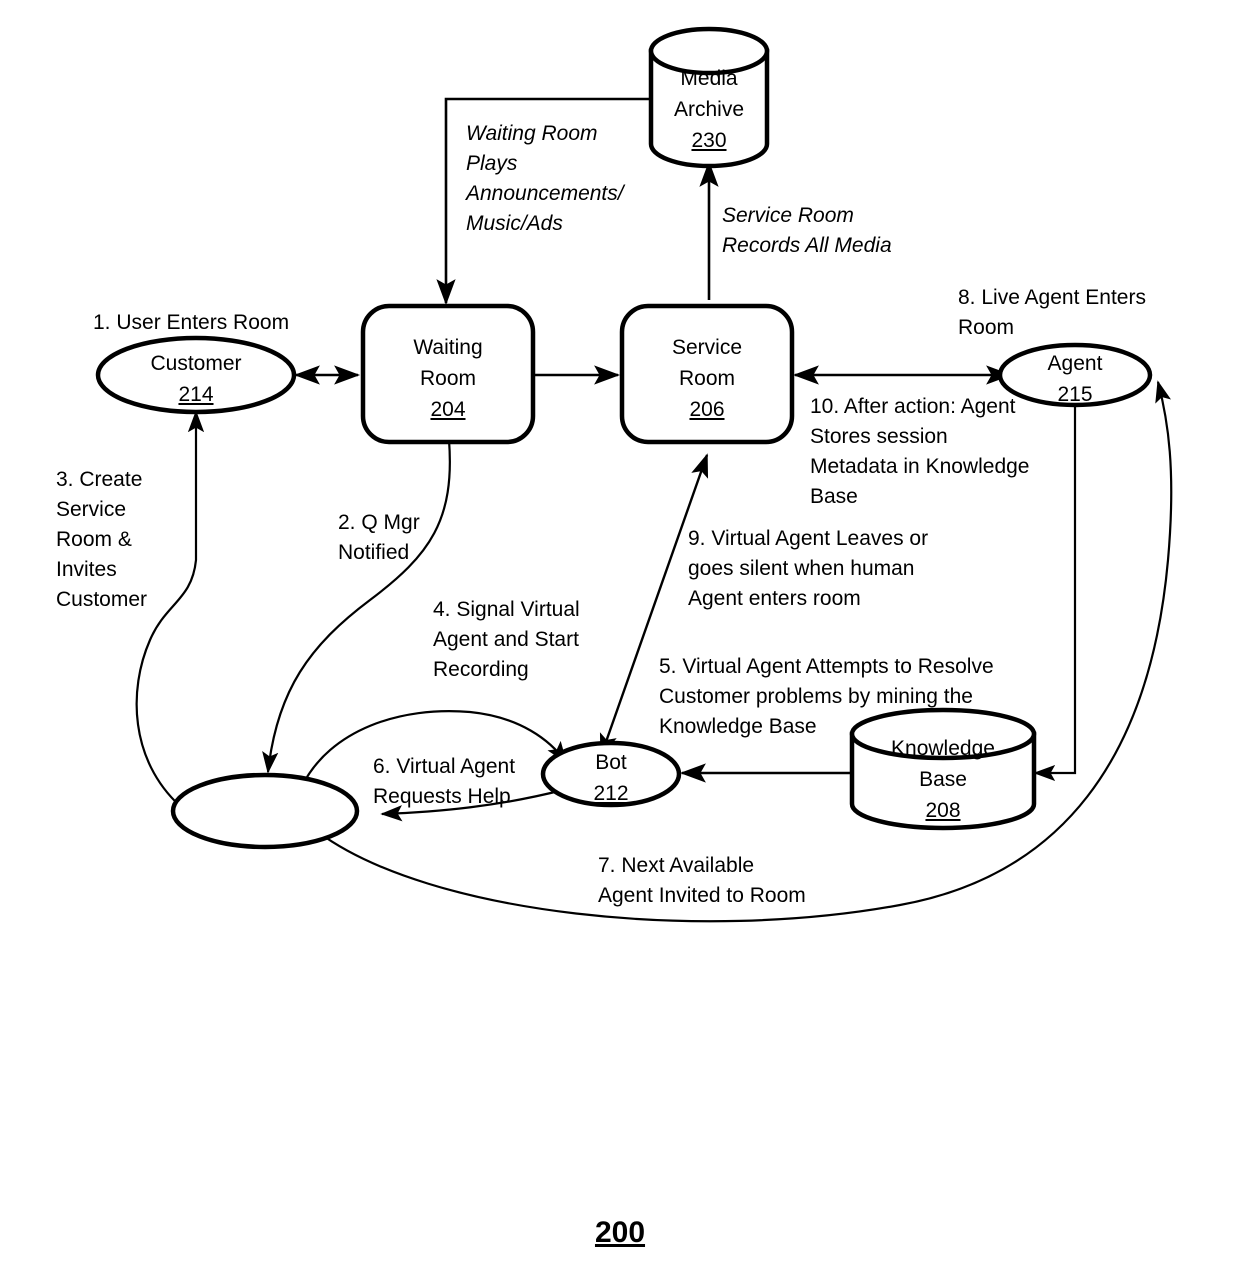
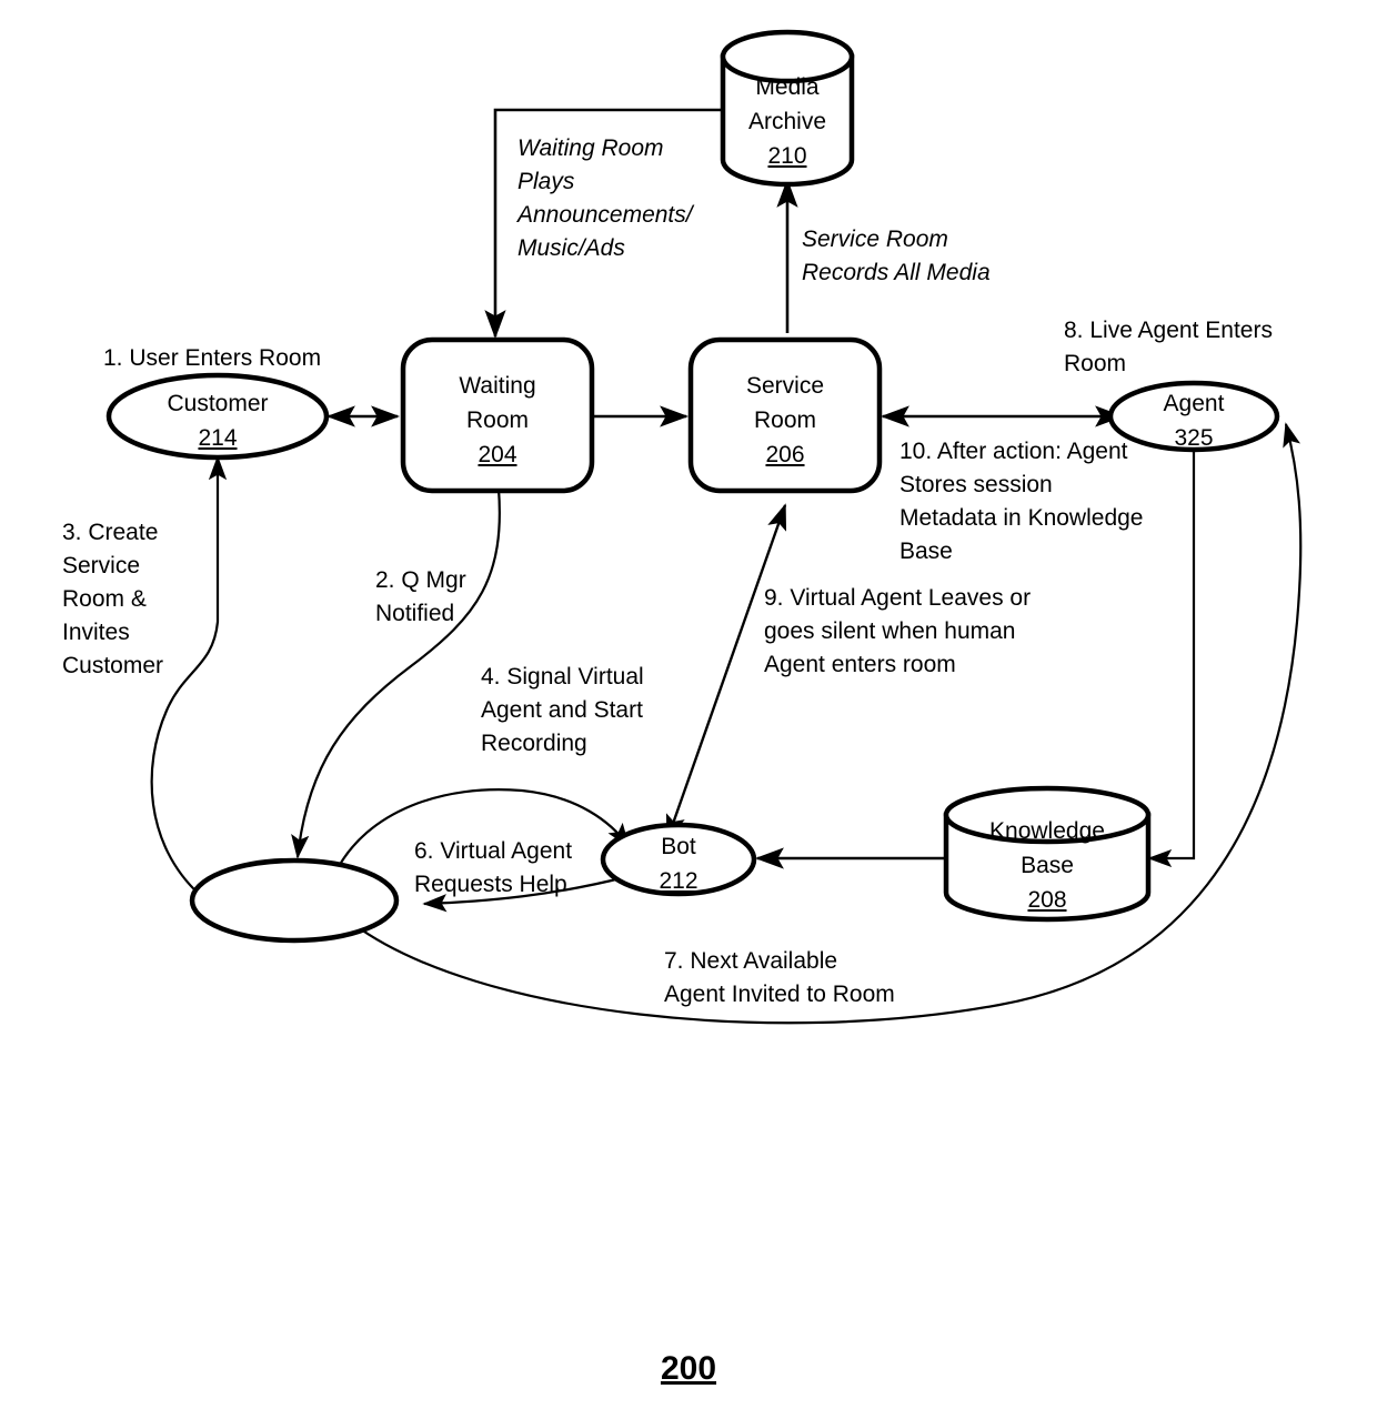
  Media
  Archive
- 230
+ 210
  Waiting
  Room
  204
  Service
  Room
  206
  Customer
  214
  Agent
- 215
+ 325
  Bot
  212
  Knowledge
  Base
  208
  Waiting Room
  Plays
  Announcements/
  Music/Ads
  Service Room
  Records All Media
  1. User Enters Room
  2. Q Mgr
  Notified
  3. Create
  Service
  Room &
  Invites
  Customer
  4. Signal Virtual
  Agent and Start
  Recording
- 5. Virtual Agent Attempts to Resolve
- Customer problems by mining the
- Knowledge Base
  6. Virtual Agent
  Requests Help
  7. Next Available
  Agent Invited to Room
  8. Live Agent Enters
  Room
  9. Virtual Agent Leaves or
  goes silent when human
  Agent enters room
  10. After action: Agent
  Stores session
  Metadata in Knowledge
  Base
  200
